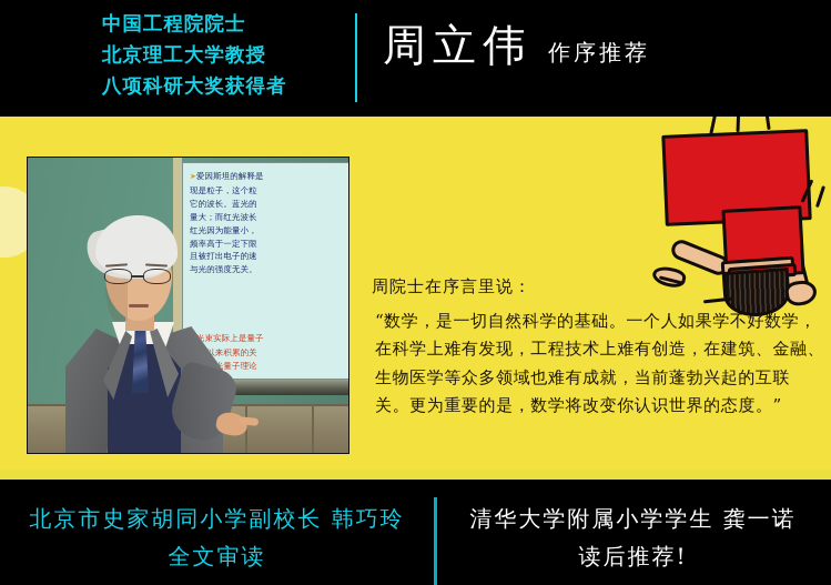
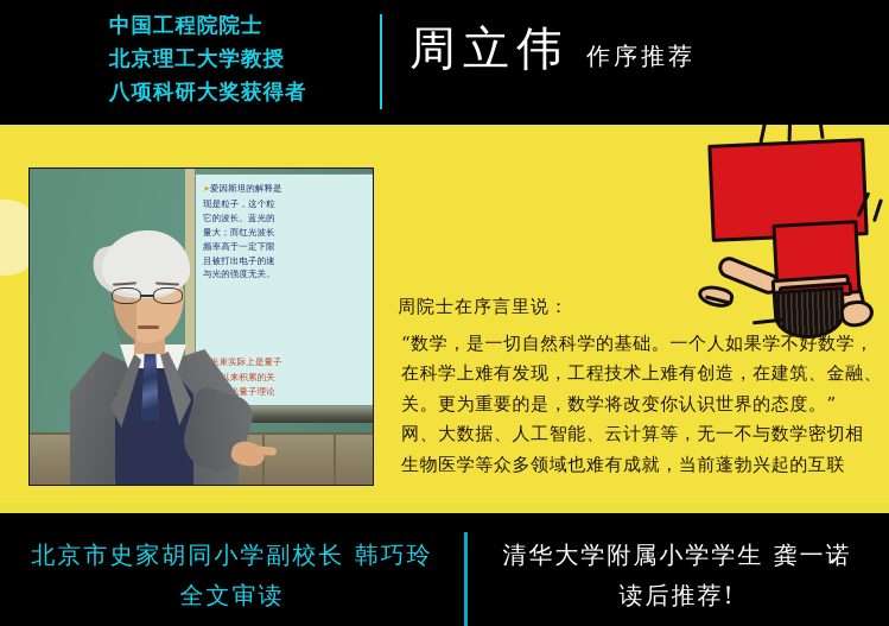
  中国工程院院士
  北京理工大学教授
  八项科研大奖获得者
  周立伟
  作序推荐
  ➤爱因斯坦的解释是
  现是粒子，这个粒
  它的波长。蓝光的
  量大；而红光波长
- 红光因为能量小，
  频率高于一定下限
  且被打出电子的速
  与光的强度无关。
  光束实际上是量子
  以来积累的关
  周院士在序言里说：
  “数学，是一切自然科学的基础。一个人如果学不好数学，
  在科学上难有发现，工程技术上难有创造，在建筑、金融、
- 生物医学等众多领域也难有成就，当前蓬勃兴起的互联
+ 关。更为重要的是，数学将改变你认识世界的态度。”
+ 网、大数据、人工智能、云计算等，无一不与数学密切相
- 关。更为重要的是，数学将改变你认识世界的态度。”
+ 生物医学等众多领域也难有成就，当前蓬勃兴起的互联
  北京市史家胡同小学副校长 韩巧玲
  全文审读
  清华大学附属小学学生 龚一诺
  读后推荐!
